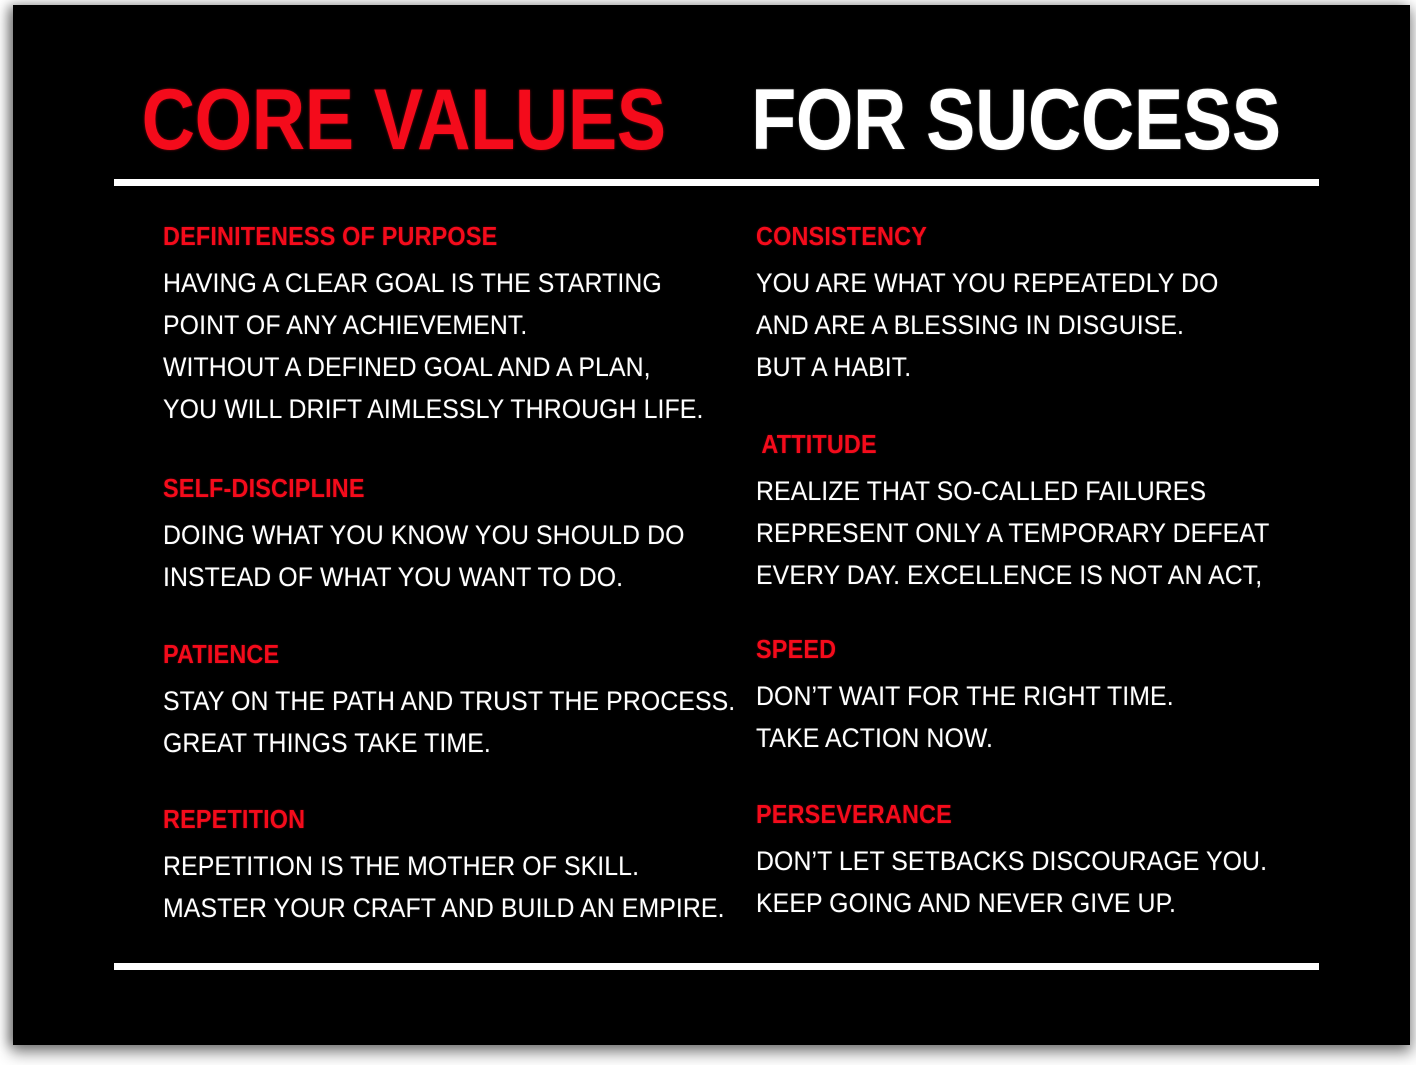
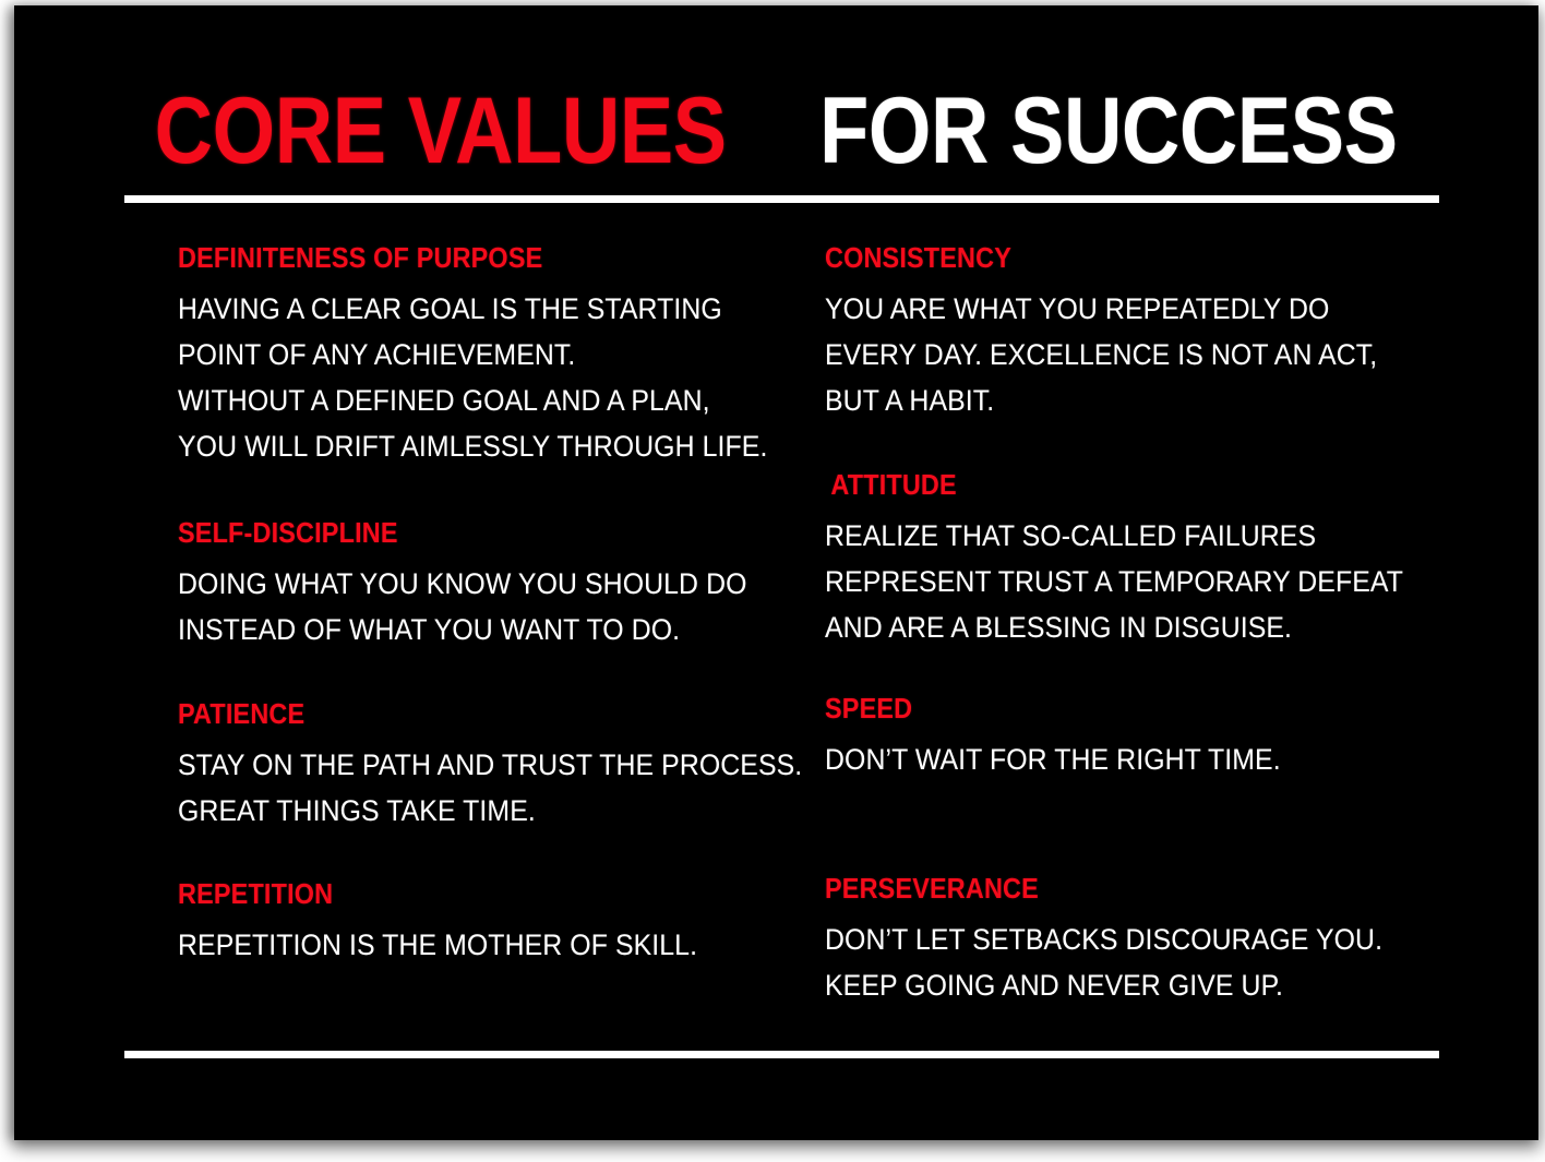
  CORE VALUES FOR SUCCESS
  DEFINITENESS OF PURPOSE
  HAVING A CLEAR GOAL IS THE STARTING
  POINT OF ANY ACHIEVEMENT.
  WITHOUT A DEFINED GOAL AND A PLAN,
  YOU WILL DRIFT AIMLESSLY THROUGH LIFE.
  SELF-DISCIPLINE
  DOING WHAT YOU KNOW YOU SHOULD DO
  INSTEAD OF WHAT YOU WANT TO DO.
  PATIENCE
  STAY ON THE PATH AND TRUST THE PROCESS.
  GREAT THINGS TAKE TIME.
  REPETITION
  REPETITION IS THE MOTHER OF SKILL.
- MASTER YOUR CRAFT AND BUILD AN EMPIRE.
  CONSISTENCY
  YOU ARE WHAT YOU REPEATEDLY DO
- AND ARE A BLESSING IN DISGUISE.
+ EVERY DAY. EXCELLENCE IS NOT AN ACT,
  BUT A HABIT.
  ATTITUDE
  REALIZE THAT SO-CALLED FAILURES
- REPRESENT ONLY A TEMPORARY DEFEAT
+ REPRESENT TRUST A TEMPORARY DEFEAT
- EVERY DAY. EXCELLENCE IS NOT AN ACT,
+ AND ARE A BLESSING IN DISGUISE.
  SPEED
  DON’T WAIT FOR THE RIGHT TIME.
- TAKE ACTION NOW.
  PERSEVERANCE
  DON’T LET SETBACKS DISCOURAGE YOU.
  KEEP GOING AND NEVER GIVE UP.
